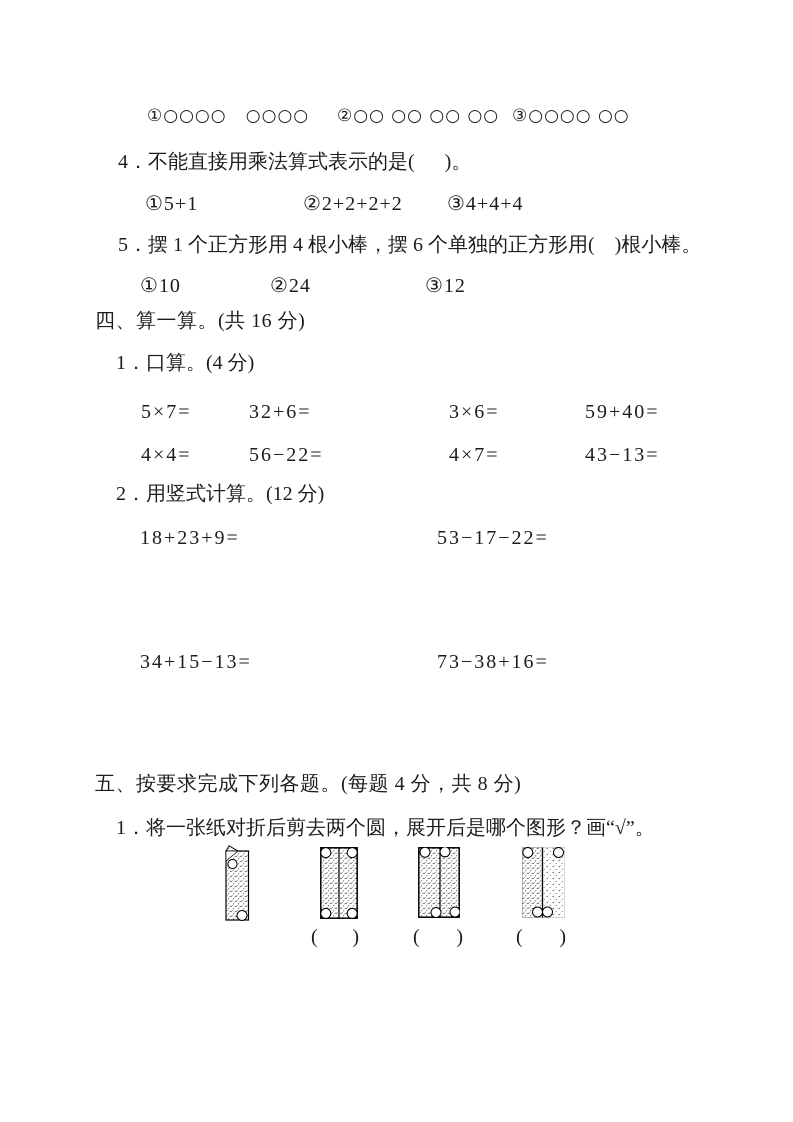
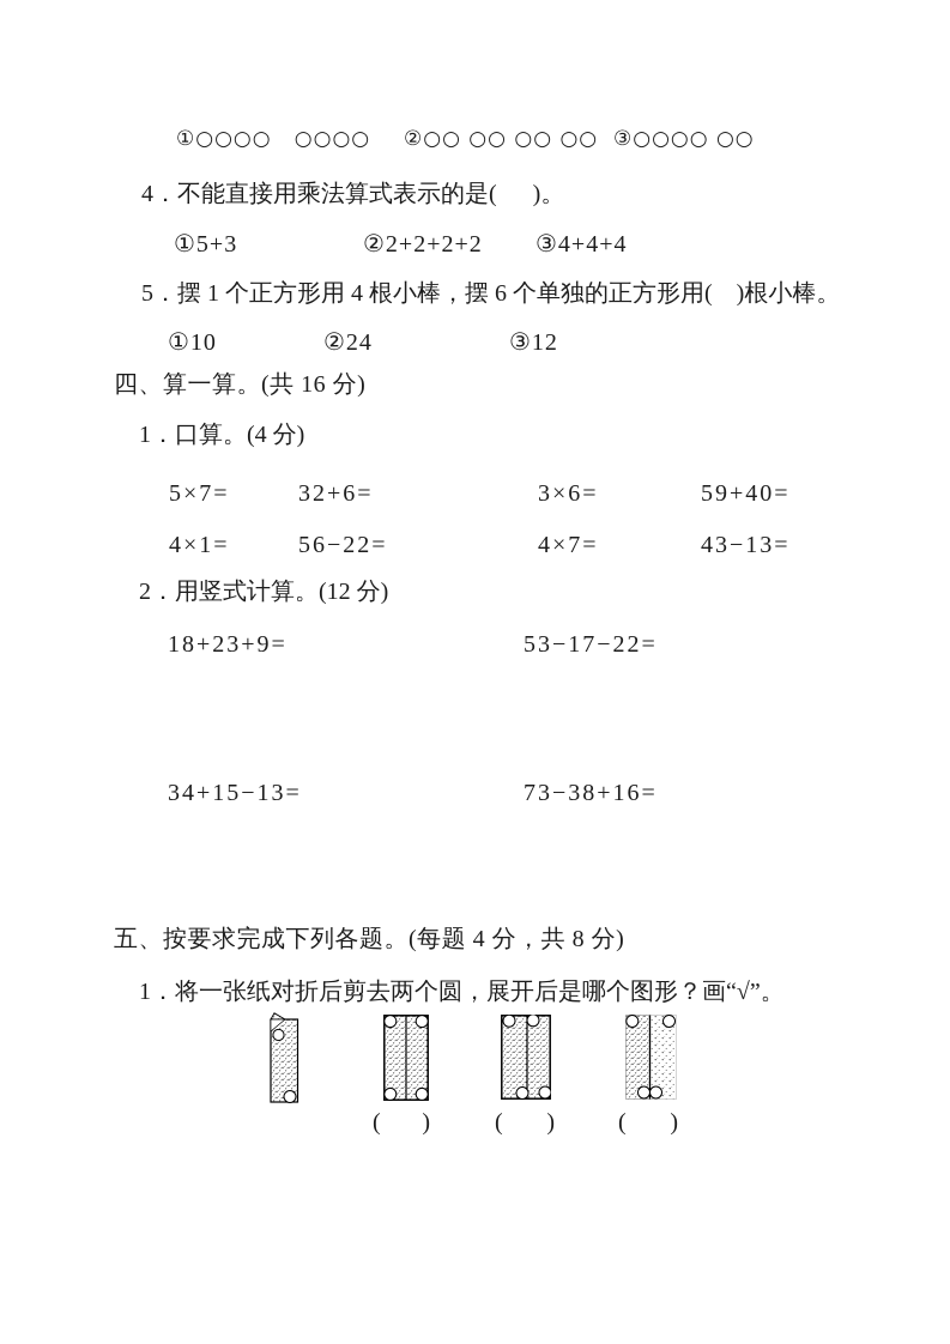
  ①○○○○ ○○○○
  ②○○ ○○ ○○ ○○
  ③○○○○ ○○
  4．不能直接用乘法算式表示的是( )。
- ①5+1
+ ①5+3
  ②2+2+2+2
  ③4+4+4
  5．摆 1 个正方形用 4 根小棒，摆 6 个单独的正方形用( )根小棒。
  ①10
  ②24
  ③12
  四、算一算。(共 16 分)
  1．口算。(4 分)
  5×7=
  32+6=
  3×6=
  59+40=
- 4×4=
+ 4×1=
  56−22=
  4×7=
  43−13=
  2．用竖式计算。(12 分)
  18+23+9=
  53−17−22=
  34+15−13=
  73−38+16=
  五、按要求完成下列各题。(每题 4 分，共 8 分)
  1．将一张纸对折后剪去两个圆，展开后是哪个图形？画“√”。
  (
  )
  (
  )
  (
  )
